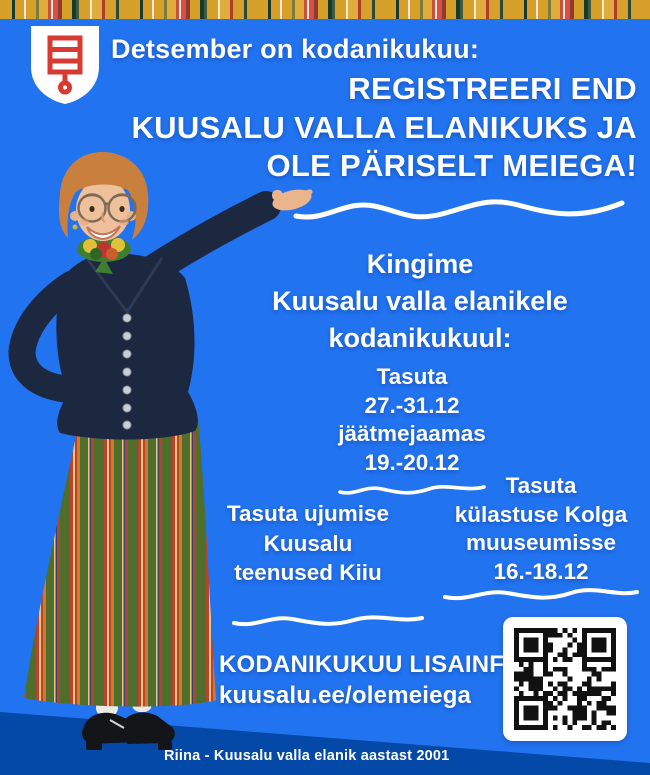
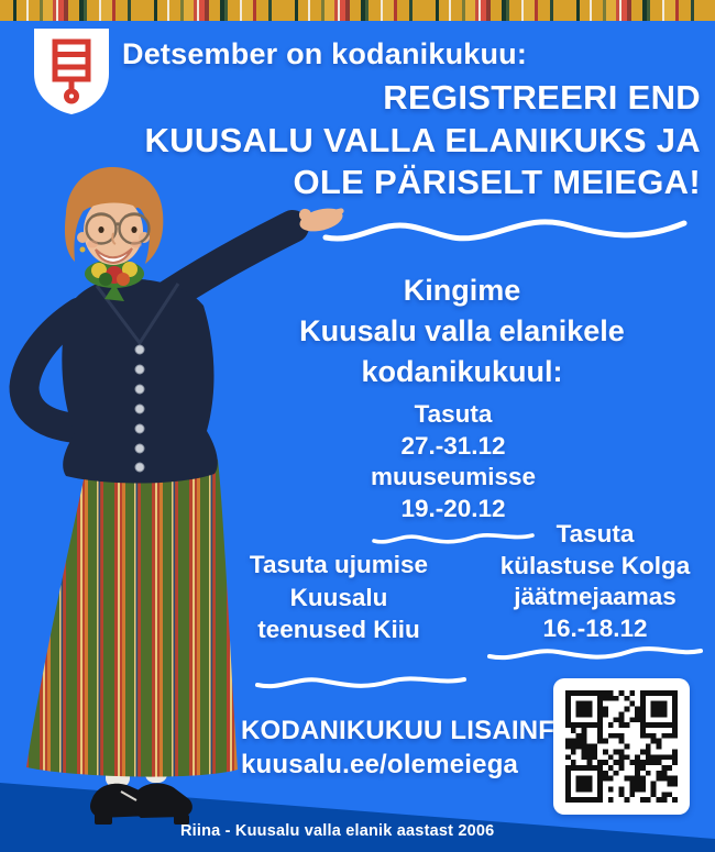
  Detsember on kodanikukuu:
  REGISTREERI END
  KUUSALU VALLA ELANIKUKS JA
  OLE PÄRISELT MEIEGA!
  Kingime
  Kuusalu valla elanikele
  kodanikukuul:
  Tasuta
  27.-31.12
- jäätmejaamas
+ muuseumisse
  19.-20.12
  Tasuta ujumise
  Kuusalu
  teenused Kiiu
  Tasuta
  külastuse Kolga
- muuseumisse
+ jäätmejaamas
  16.-18.12
  KODANIKUKUU LISAINF
  kuusalu.ee/olemeiega
- Riina - Kuusalu valla elanik aastast 2001
+ Riina - Kuusalu valla elanik aastast 2006
